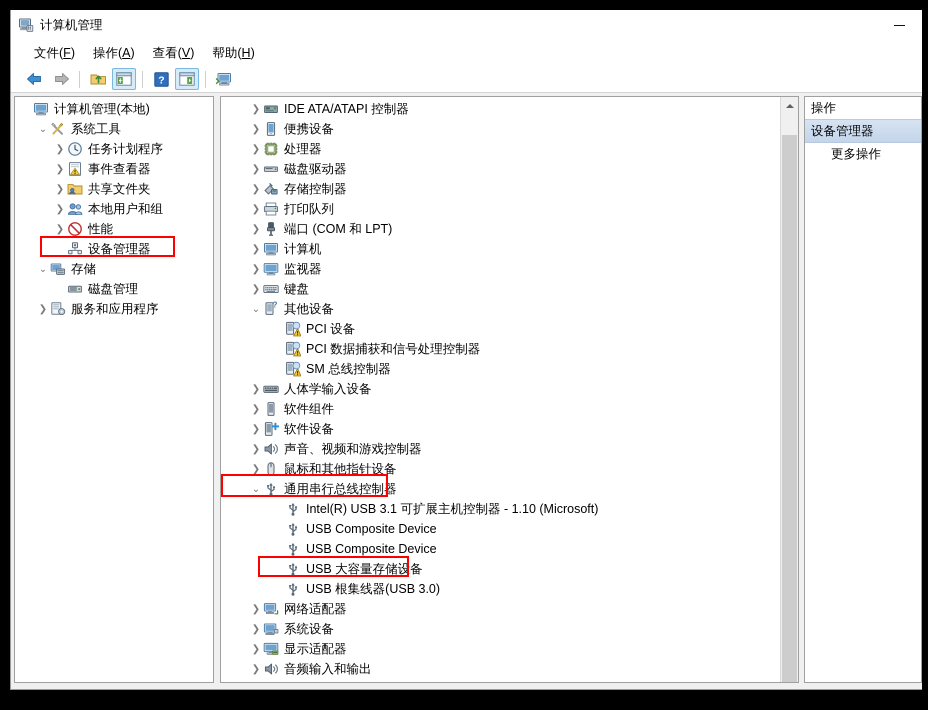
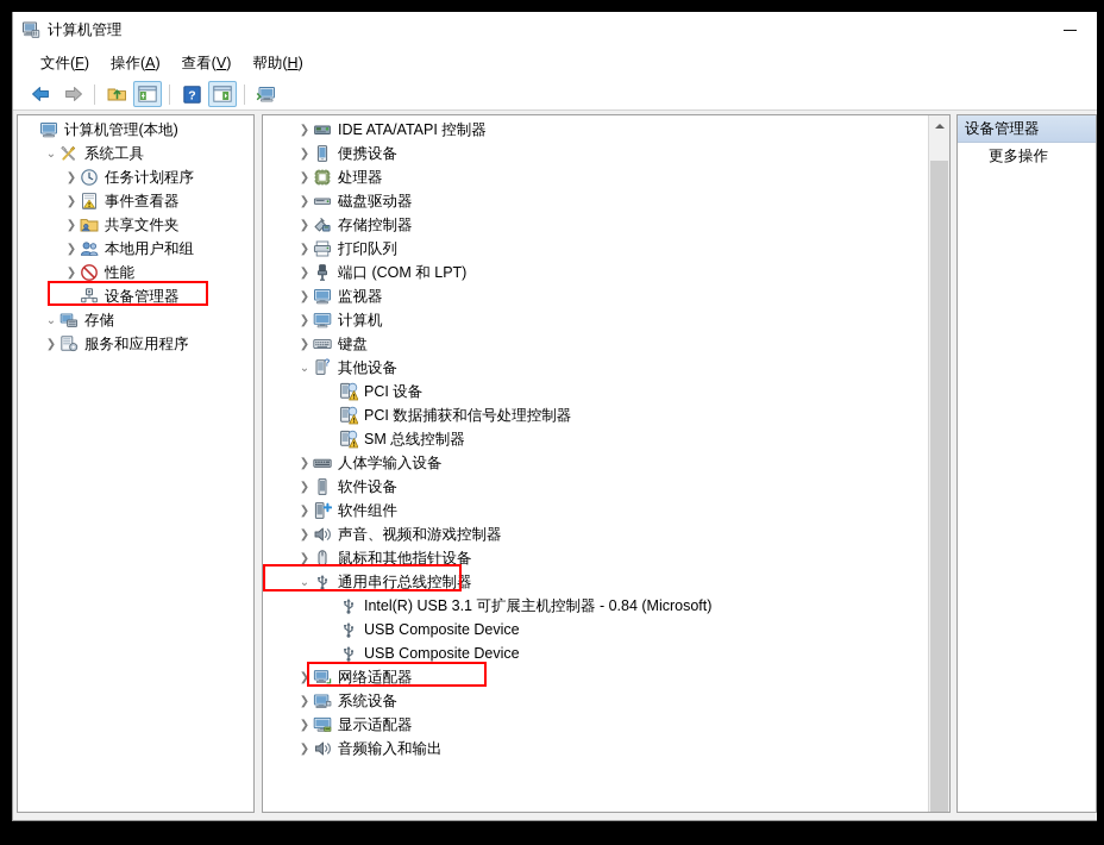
  计算机管理
  文件(F)
  操作(A)
  查看(V)
  帮助(H)
  ?
  计算机管理(本地)
  ⌄
  系统工具
  ❯
  任务计划程序
  ❯
  事件查看器
  ❯
  共享文件夹
  ❯
  本地用户和组
  ❯
  性能
  设备管理器
  ⌄
  存储
- 磁盘管理
  ❯
  服务和应用程序
  ❯
  IDE ATA/ATAPI 控制器
  ❯
  便携设备
  ❯
  处理器
  ❯
  磁盘驱动器
  ❯
  存储控制器
  ❯
  打印队列
  ❯
  端口 (COM 和 LPT)
  ❯
- 计算机
+ 监视器
  ❯
- 监视器
+ 计算机
  ❯
  键盘
  ⌄
  ?
  其他设备
  PCI 设备
  PCI 数据捕获和信号处理控制器
  SM 总线控制器
  ❯
  人体学输入设备
  ❯
- 软件组件
+ 软件设备
  ❯
- 软件设备
+ 软件组件
  ❯
  声音、视频和游戏控制器
  ❯
  鼠标和其他指针设备
  ⌄
  通用串行总线控制器
- Intel(R) USB 3.1 可扩展主机控制器 - 1.10 (Microsoft)
+ Intel(R) USB 3.1 可扩展主机控制器 - 0.84 (Microsoft)
  USB Composite Device
  USB Composite Device
- USB 大容量存储设备
- USB 根集线器(USB 3.0)
  ❯
  网络适配器
  ❯
  系统设备
  ❯
  显示适配器
  ❯
  音频输入和输出
- 操作
  设备管理器
  更多操作
